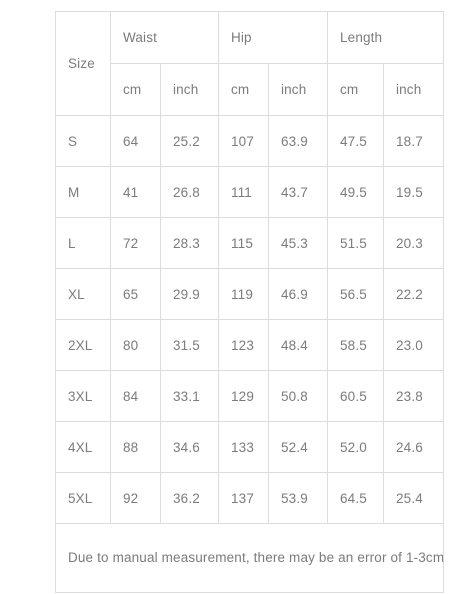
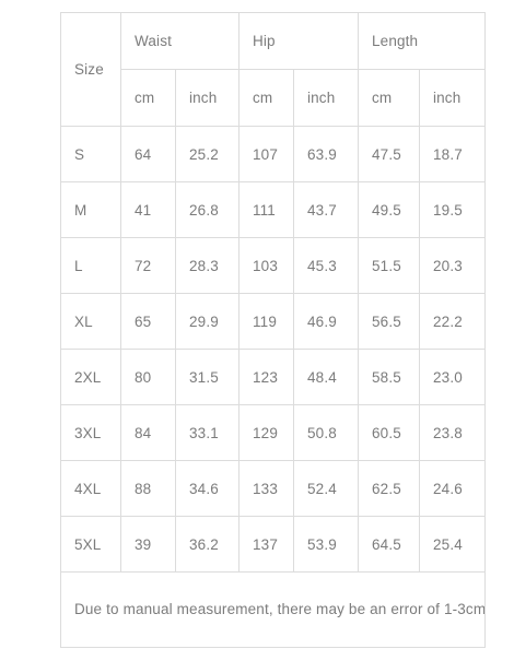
  Size	Waist	Hip	Length
  cm	inch	cm	inch	cm	inch
  S	64	25.2	107	63.9	47.5	18.7
  M	41	26.8	111	43.7	49.5	19.5
- L	72	28.3	115	45.3	51.5	20.3
+ L	72	28.3	103	45.3	51.5	20.3
  XL	65	29.9	119	46.9	56.5	22.2
  2XL	80	31.5	123	48.4	58.5	23.0
  3XL	84	33.1	129	50.8	60.5	23.8
- 4XL	88	34.6	133	52.4	52.0	24.6
+ 4XL	88	34.6	133	52.4	62.5	24.6
- 5XL	92	36.2	137	53.9	64.5	25.4
+ 5XL	39	36.2	137	53.9	64.5	25.4
  Due to manual measurement, there may be an error of 1-3cm
